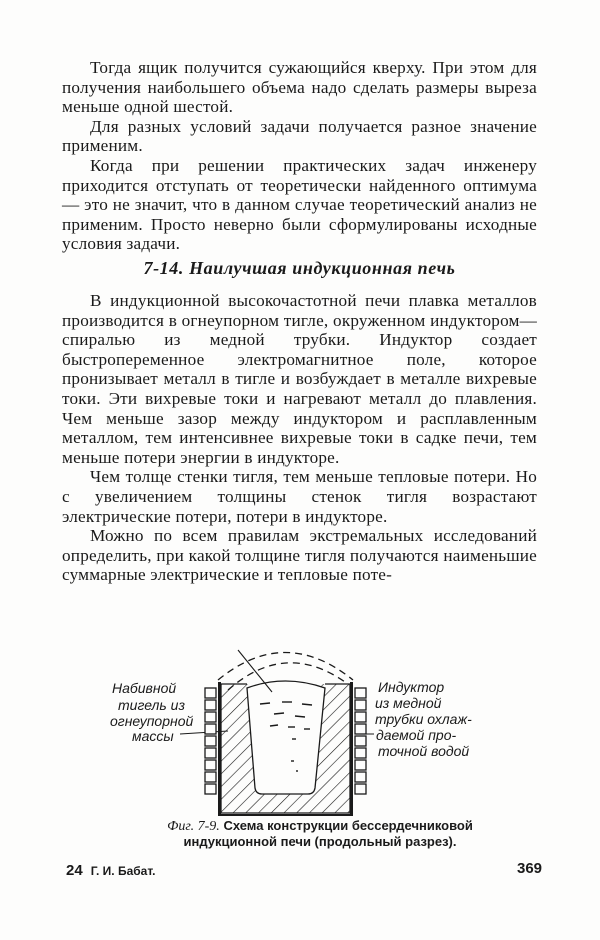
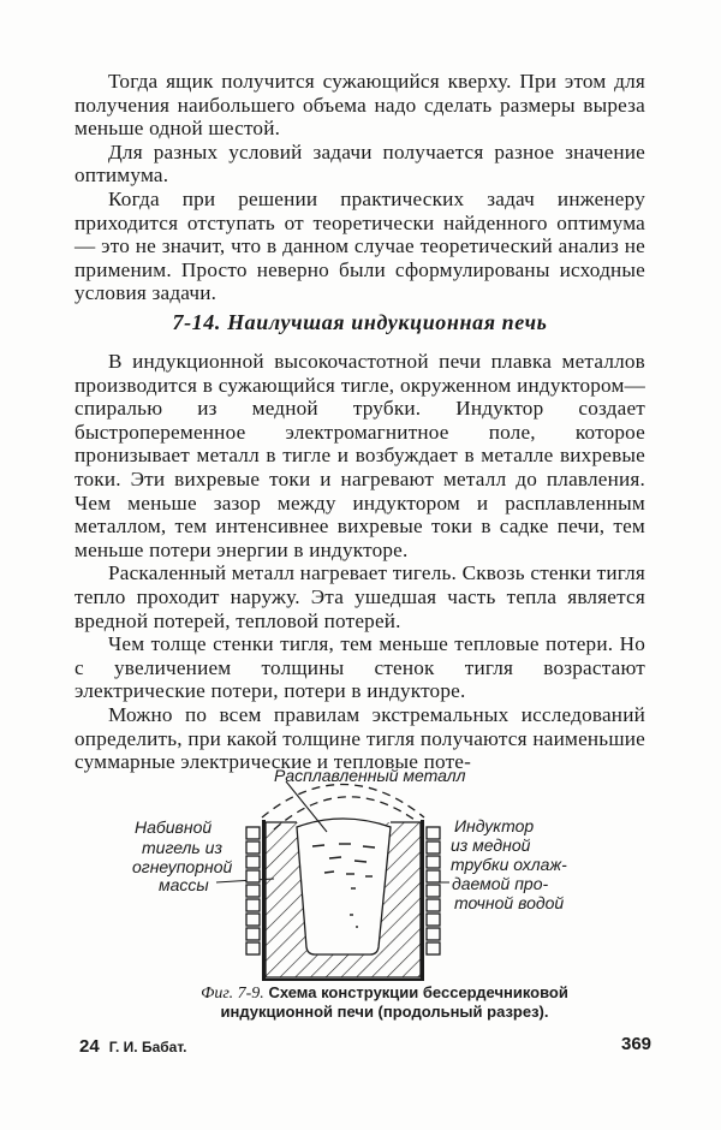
  Тогда ящик получится сужающийся кверху. При этом для получения наибольшего объема надо сделать размеры выреза меньше одной шестой.
- Для разных условий задачи получается разное значение применим.
+ Для разных условий задачи получается разное значение оптимума.
  Когда при решении практических задач инженеру приходится отступать от теоретически найденного оптимума — это не значит, что в данном случае теоретический анализ не применим. Просто неверно были сформулированы исходные условия задачи.
  7-14. Наилучшая индукционная печь
- В индукционной высокочастотной печи плавка металлов производится в огнеупорном тигле, окруженном индуктором—спиралью из медной трубки. Индуктор создает быстропеременное электромагнитное поле, которое пронизывает металл в тигле и возбуждает в металле вихревые токи. Эти вихревые токи и нагревают металл до плавления. Чем меньше зазор между индуктором и расплавленным металлом, тем интенсивнее вихревые токи в садке печи, тем меньше потери энергии в индукторе.
+ В индукционной высокочастотной печи плавка металлов производится в сужающийся тигле, окруженном индуктором—спиралью из медной трубки. Индуктор создает быстропеременное электромагнитное поле, которое пронизывает металл в тигле и возбуждает в металле вихревые токи. Эти вихревые токи и нагревают металл до плавления. Чем меньше зазор между индуктором и расплавленным металлом, тем интенсивнее вихревые токи в садке печи, тем меньше потери энергии в индукторе.
+ Раскаленный металл нагревает тигель. Сквозь стенки тигля тепло проходит наружу. Эта ушедшая часть тепла является вредной потерей, тепловой потерей.
  Чем толще стенки тигля, тем меньше тепловые потери. Но с увеличением толщины стенок тигля возрастают электрические потери, потери в индукторе.
  Можно по всем правилам экстремальных исследований определить, при какой толщине тигля получаются наименьшие суммарные электрические и тепловые поте-
+ Расплавленный металл
  Набивной
  тигель из
  огнеупорной
  массы
  Индуктор
  из медной
  трубки охлаж-
  даемой про-
  точной водой
  Фиг. 7-9. Схема конструкции бессердечниковой
  индукционной печи (продольный разрез).
  24 Г. И. Бабат.
  369
